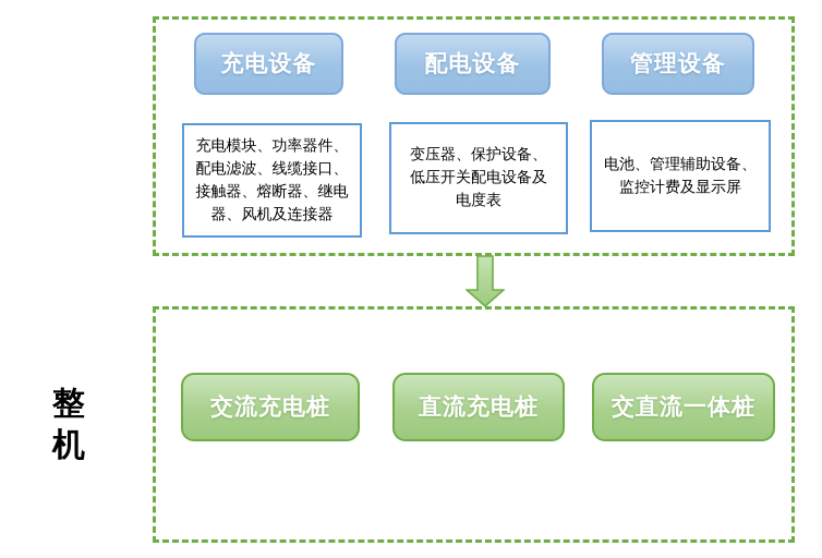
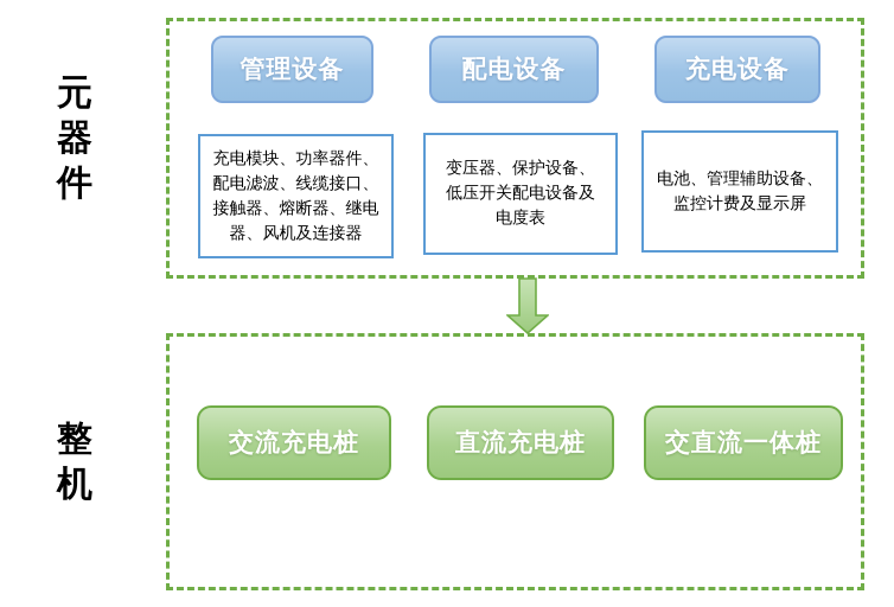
+ 元器件
  整机
- 充电设备
+ 管理设备
  配电设备
- 管理设备
+ 充电设备
  充电模块、功率器件、配电滤波、线缆接口、接触器、熔断器、继电器、风机及连接器
  变压器、保护设备、低压开关配电设备及电度表
  电池、管理辅助设备、监控计费及显示屏
  交流充电桩
  直流充电桩
  交直流一体桩
